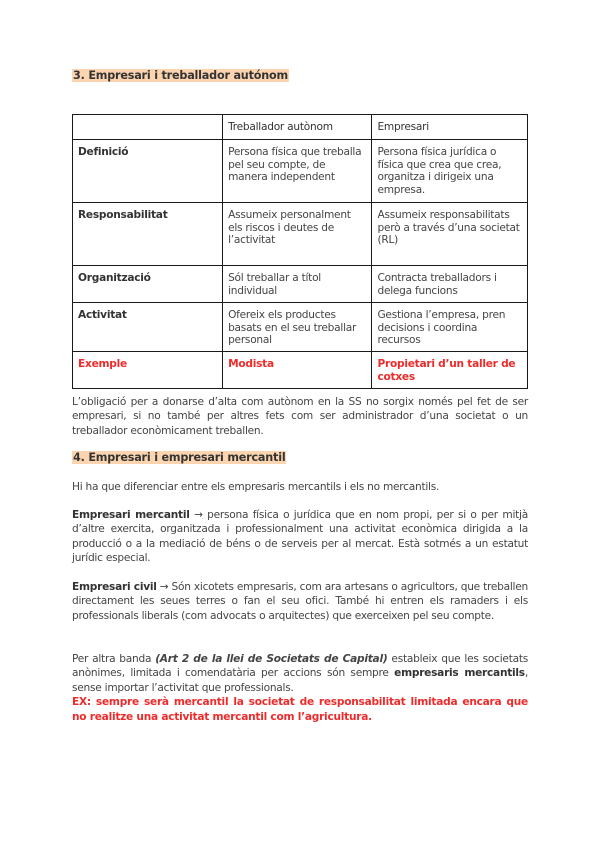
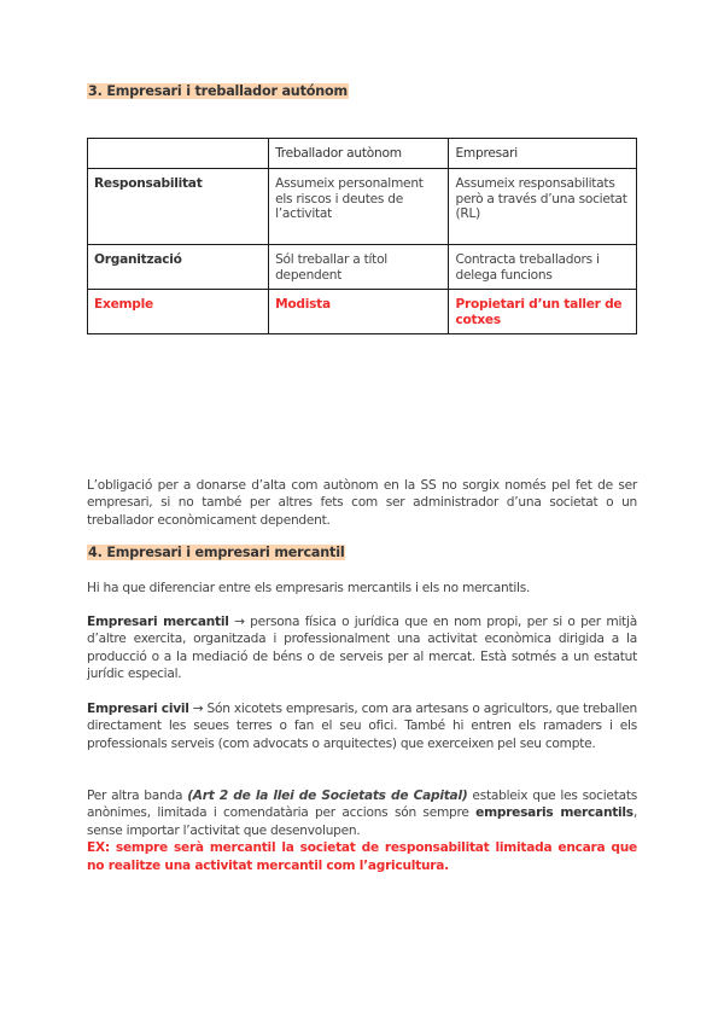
  3. Empresari i treballador autónom
  	Treballador autònom	Empresari
- Definició	Persona física que treballa pel seu compte, de manera independent	Persona física jurídica o física que crea que crea, organitza i dirigeix una empresa.
  Responsabilitat	Assumeix personalment els riscos i deutes de l’activitat	Assumeix responsabilitats però a través d’una societat (RL)
- Organització	Sól treballar a títol individual	Contracta treballadors i delega funcions
+ Organització	Sól treballar a títol dependent	Contracta treballadors i delega funcions
- Activitat	Ofereix els productes basats en el seu treballar personal	Gestiona l’empresa, pren decisions i coordina recursos
  Exemple	Modista	Propietari d’un taller de cotxes
- L’obligació per a donarse d’alta com autònom en la SS no sorgix només pel fet de ser empresari, si no també per altres fets com ser administrador d’una societat o un treballador econòmicament treballen.
+ L’obligació per a donarse d’alta com autònom en la SS no sorgix només pel fet de ser empresari, si no també per altres fets com ser administrador d’una societat o un treballador econòmicament dependent.
  4. Empresari i empresari mercantil
  Hi ha que diferenciar entre els empresaris mercantils i els no mercantils.
  Empresari mercantil → persona física o jurídica que en nom propi, per si o per mitjà d’altre exercita, organitzada i professionalment una activitat econòmica dirigida a la producció o a la mediació de béns o de serveis per al mercat. Està sotmés a un estatut jurídic especial.
- Empresari civil → Són xicotets empresaris, com ara artesans o agricultors, que treballen directament les seues terres o fan el seu ofici. També hi entren els ramaders i els professionals liberals (com advocats o arquitectes) que exerceixen pel seu compte.
+ Empresari civil → Són xicotets empresaris, com ara artesans o agricultors, que treballen directament les seues terres o fan el seu ofici. També hi entren els ramaders i els professionals serveis (com advocats o arquitectes) que exerceixen pel seu compte.
- Per altra banda (Art 2 de la llei de Societats de Capital) estableix que les societats anònimes, limitada i comendatària per accions són sempre empresaris mercantils, sense importar l’activitat que professionals.
+ Per altra banda (Art 2 de la llei de Societats de Capital) estableix que les societats anònimes, limitada i comendatària per accions són sempre empresaris mercantils, sense importar l’activitat que desenvolupen.
  EX: sempre serà mercantil la societat de responsabilitat limitada encara que no realitze una activitat mercantil com l’agricultura.
